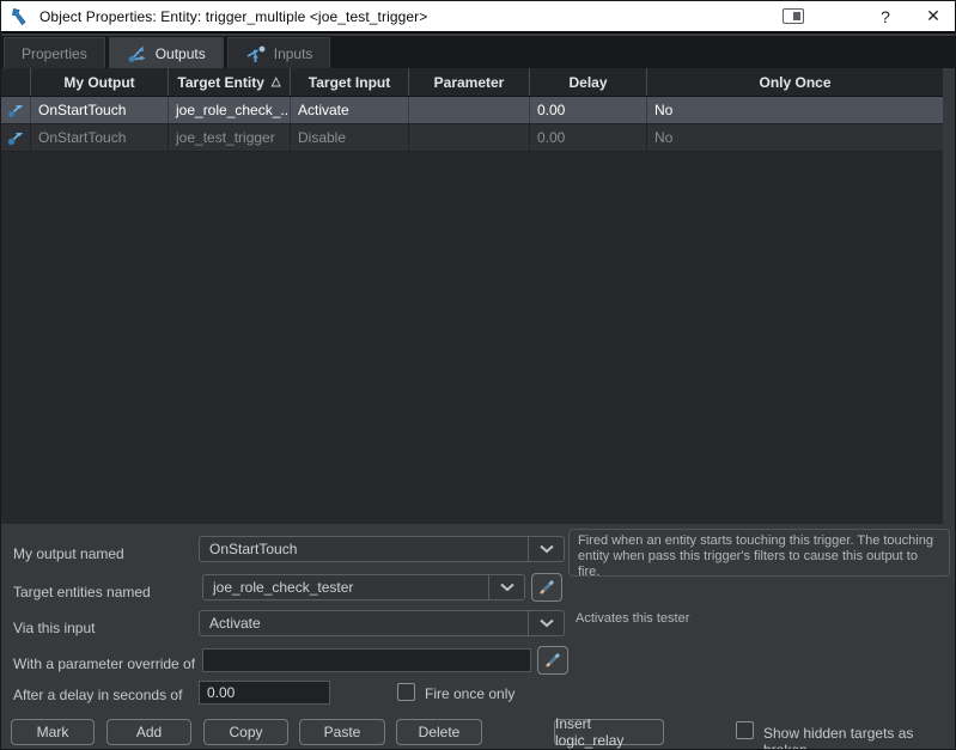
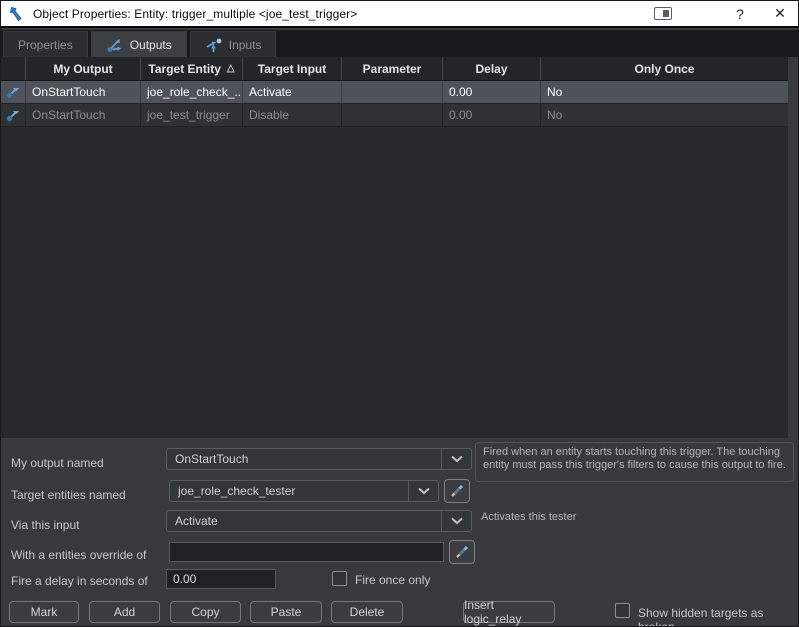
  Object Properties: Entity: trigger_multiple <joe_test_trigger>
  ?
  ✕
  Properties
  Outputs
  Inputs
  My Output
  Target Entity
  △
  Target Input
  Parameter
  Delay
  Only Once
  OnStartTouch
  joe_role_check_...
  Activate
  0.00
  No
  OnStartTouch
  joe_test_trigger
  Disable
  0.00
  No
  My output named
  OnStartTouch
- Fired when an entity starts touching this trigger. The touching entity when pass this trigger's filters to cause this output to fire.
+ Fired when an entity starts touching this trigger. The touching entity must pass this trigger's filters to cause this output to fire.
  Target entities named
  joe_role_check_tester
  Via this input
  Activate
  Activates this tester
- With a parameter override of
+ With a entities override of
- After a delay in seconds of
+ Fire a delay in seconds of
  0.00
  Fire once only
  Mark
  Add
  Copy
  Paste
  Delete
  Insert logic_relay
  Show hidden targets as
